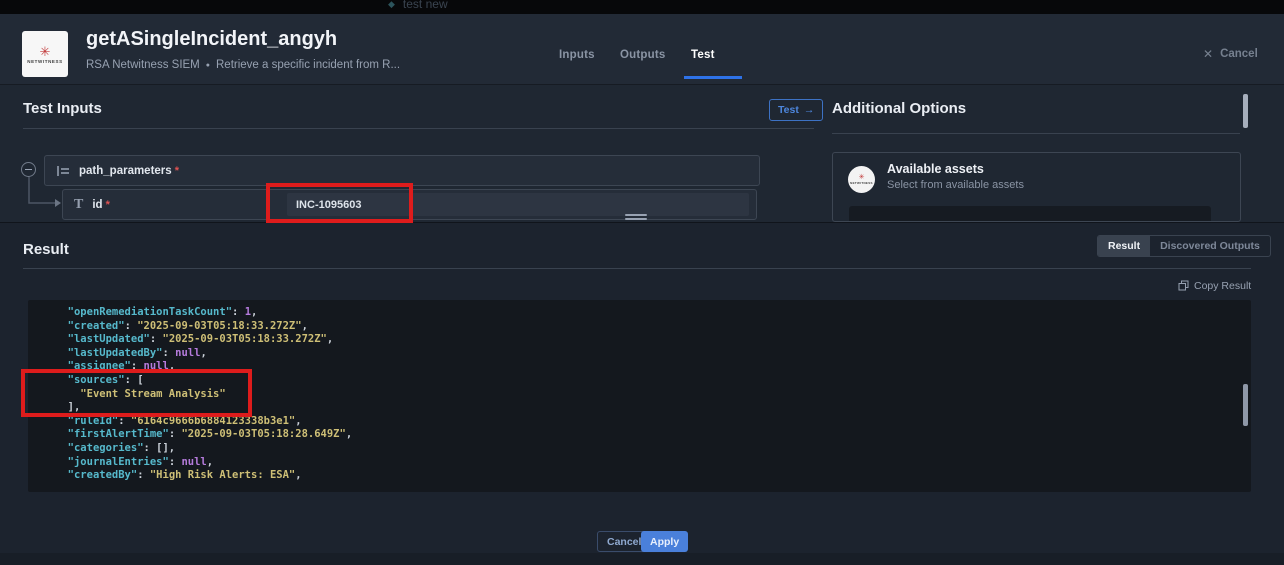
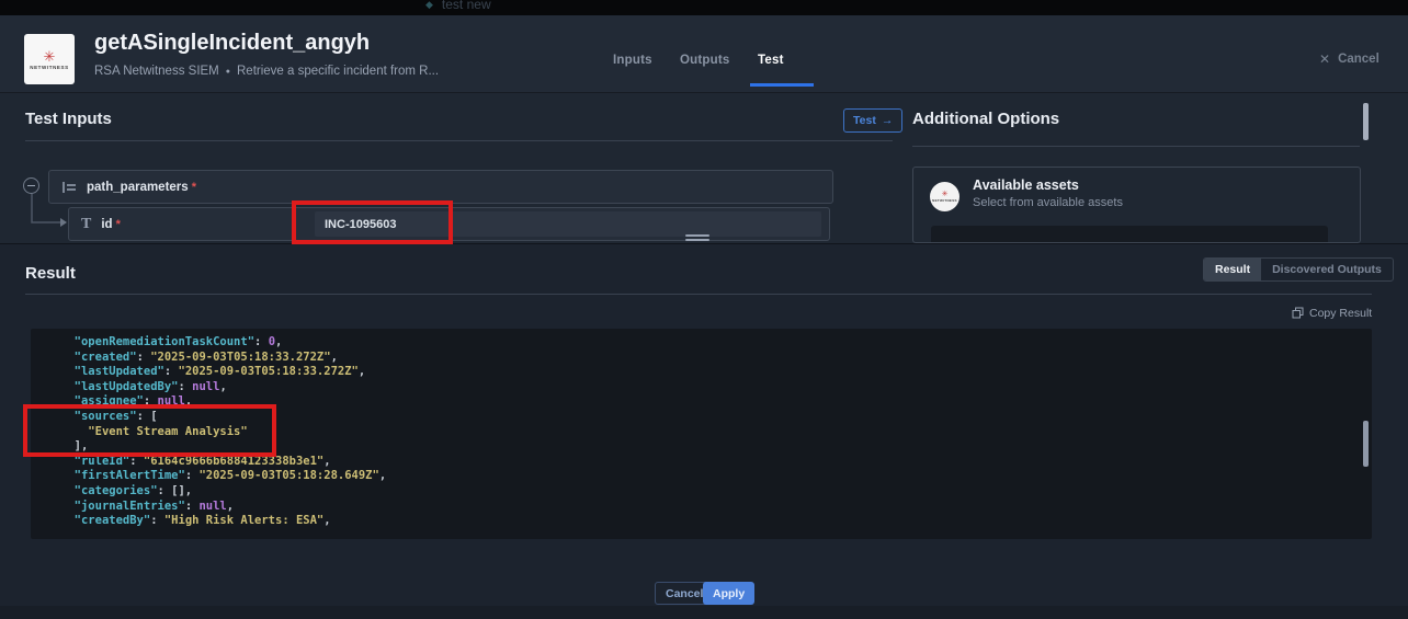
  ◆
  test new
  ✳
  getASingleIncident_angyh
  RSA Netwitness SIEM
  Retrieve a specific incident from R...
  Inputs
  Outputs
  Test
  ✕
  Cancel
  Test Inputs
  Test
  →
  path_parameters
  *
  T
  id
  *
  INC-1095603
  Additional Options
  Available assets
  Select from available assets
  Result
  Result
  Discovered Outputs
  Copy Result
- "openRemediationTaskCount": 1,
+ "openRemediationTaskCount": 0,
  "created": "2025-09-03T05:18:33.272Z",
  "lastUpdated": "2025-09-03T05:18:33.272Z",
  "lastUpdatedBy": null,
  "assignee": null,
  "sources": [
  "Event Stream Analysis"
  ],
  "ruleId": "6164c9666b6884123338b3e1",
  "firstAlertTime": "2025-09-03T05:18:28.649Z",
  "categories": [],
  "journalEntries": null,
  "createdBy": "High Risk Alerts: ESA",
  Cancel
  Apply
